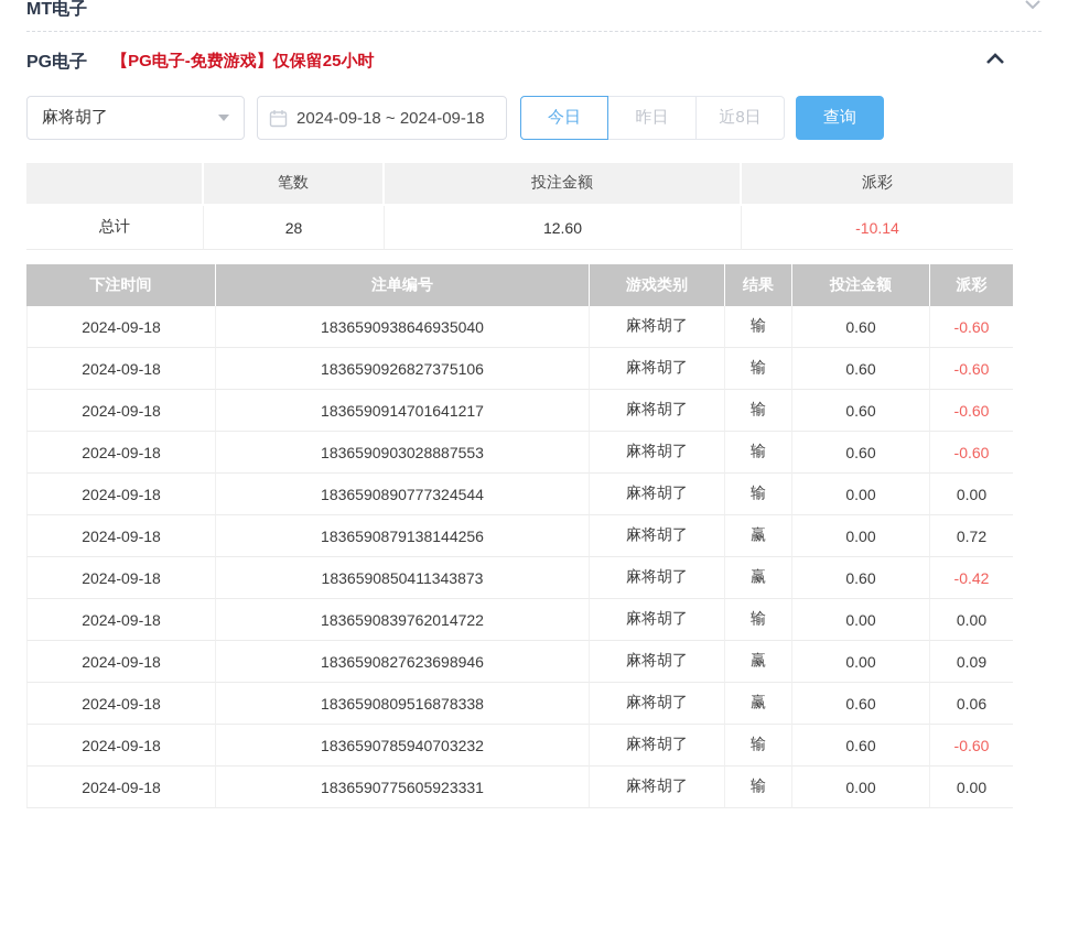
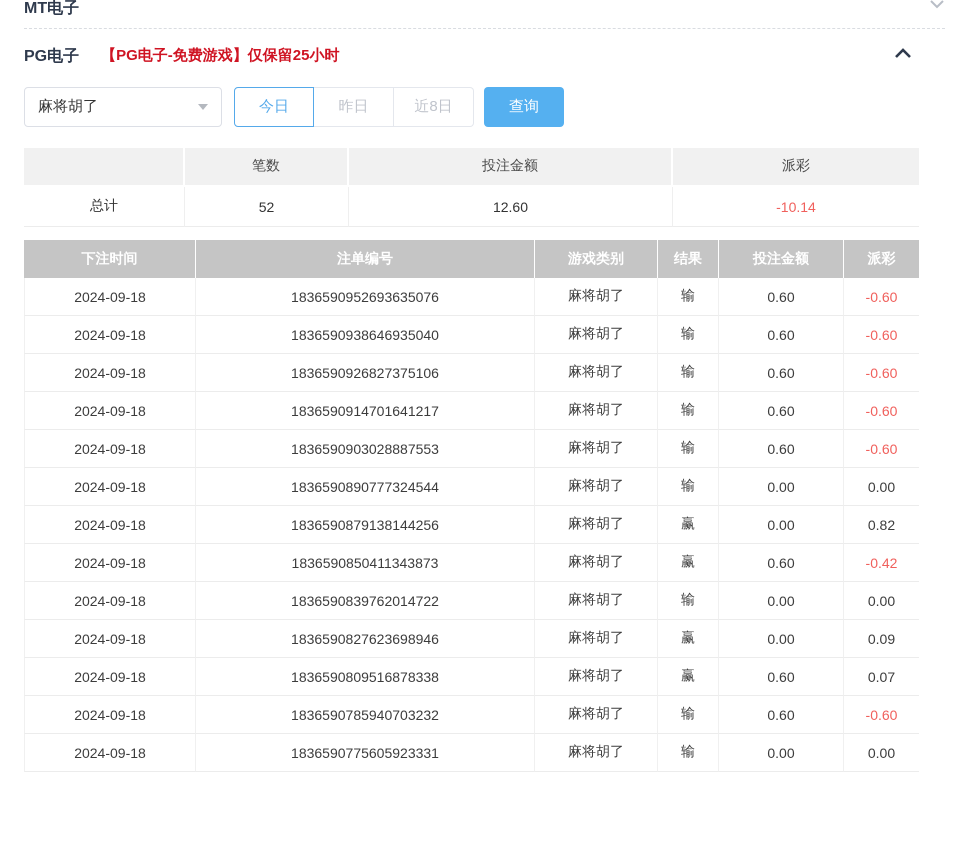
  MT电子
  PG电子
  【PG电子-免费游戏】仅保留25小时
  麻将胡了
- 2024-09-18 ~ 2024-09-18
  今日
  昨日
  近8日
  查询
  	笔数	投注金额	派彩
- 总计	28	12.60	-10.14
+ 总计	52	12.60	-10.14
  下注时间	注单编号	游戏类别	结果	投注金额	派彩
+ 2024-09-18	1836590952693635076	麻将胡了	输	0.60	-0.60
  2024-09-18	1836590938646935040	麻将胡了	输	0.60	-0.60
  2024-09-18	1836590926827375106	麻将胡了	输	0.60	-0.60
  2024-09-18	1836590914701641217	麻将胡了	输	0.60	-0.60
  2024-09-18	1836590903028887553	麻将胡了	输	0.60	-0.60
  2024-09-18	1836590890777324544	麻将胡了	输	0.00	0.00
- 2024-09-18	1836590879138144256	麻将胡了	赢	0.00	0.72
+ 2024-09-18	1836590879138144256	麻将胡了	赢	0.00	0.82
  2024-09-18	1836590850411343873	麻将胡了	赢	0.60	-0.42
  2024-09-18	1836590839762014722	麻将胡了	输	0.00	0.00
  2024-09-18	1836590827623698946	麻将胡了	赢	0.00	0.09
- 2024-09-18	1836590809516878338	麻将胡了	赢	0.60	0.06
+ 2024-09-18	1836590809516878338	麻将胡了	赢	0.60	0.07
  2024-09-18	1836590785940703232	麻将胡了	输	0.60	-0.60
  2024-09-18	1836590775605923331	麻将胡了	输	0.00	0.00
